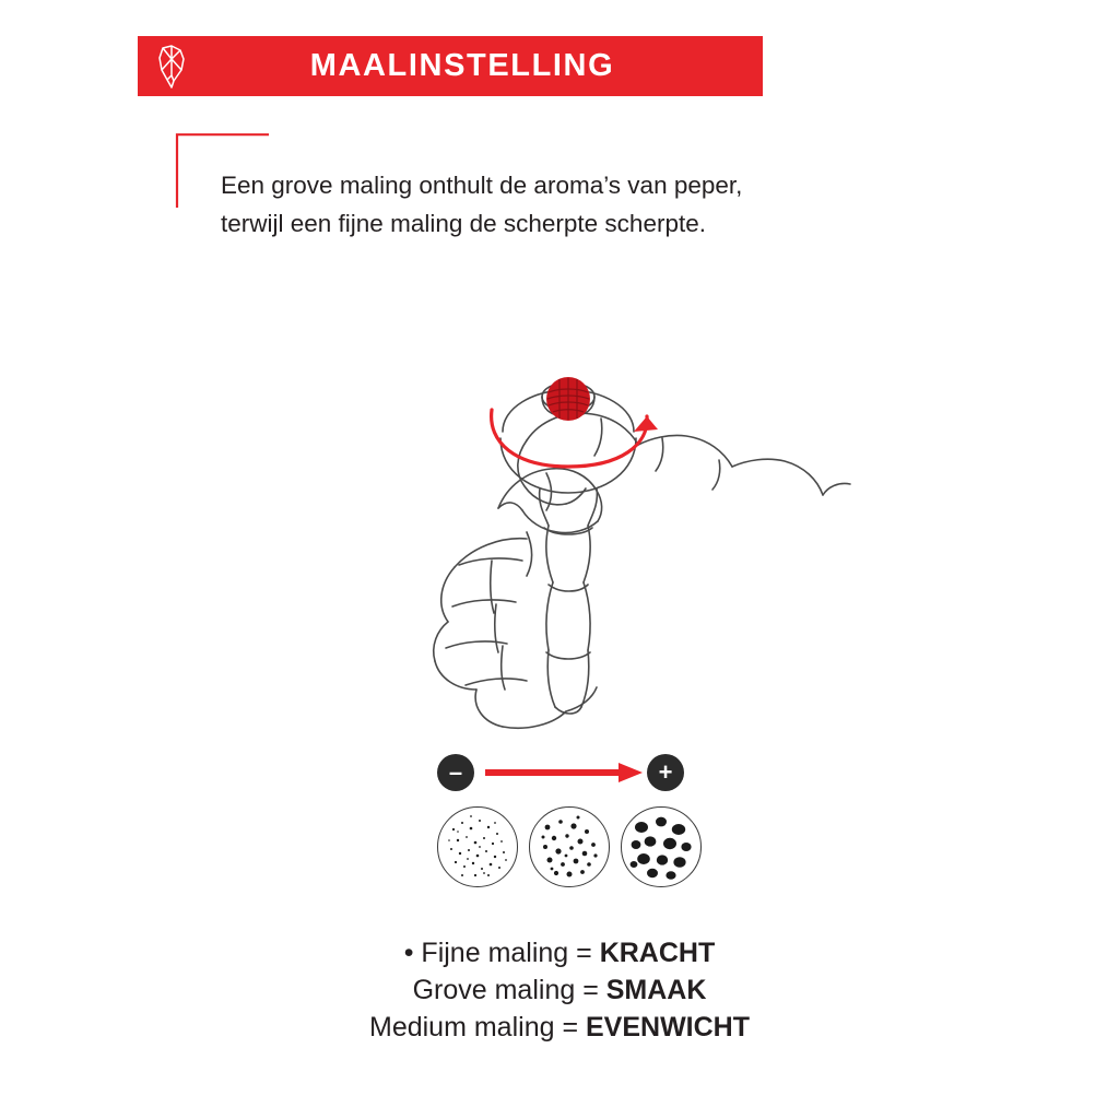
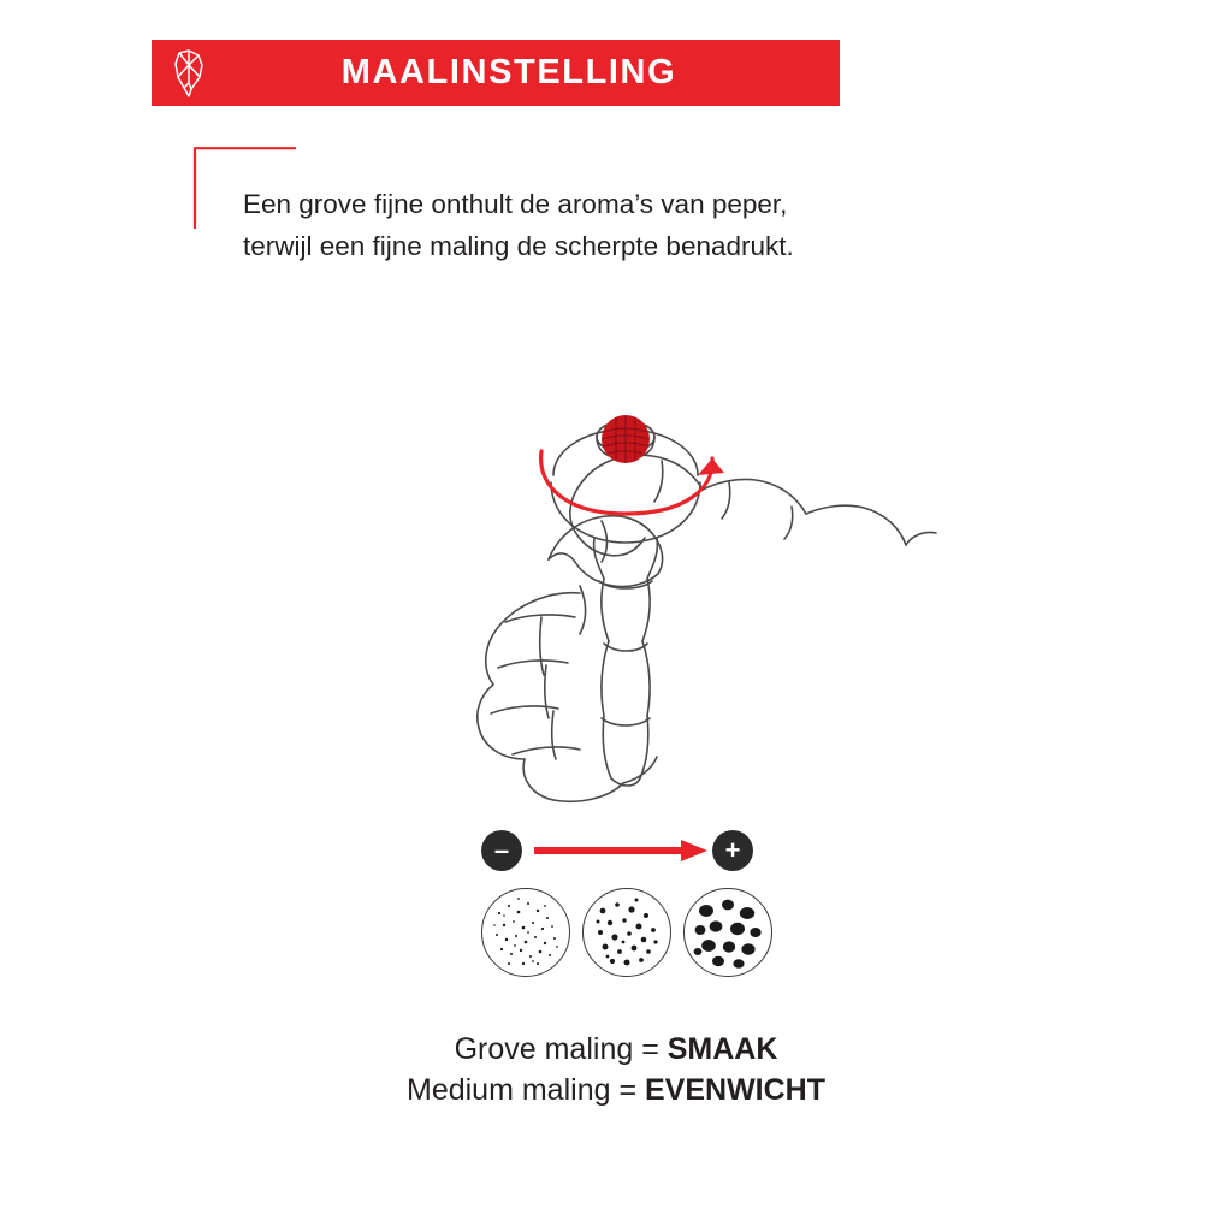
  MAALINSTELLING
- Een grove maling onthult de aroma’s van peper,
+ Een grove fijne onthult de aroma’s van peper,
- terwijl een fijne maling de scherpte scherpte.
+ terwijl een fijne maling de scherpte benadrukt.
  –
  +
- • Fijne maling = KRACHT
  Grove maling = SMAAK
  Medium maling = EVENWICHT
